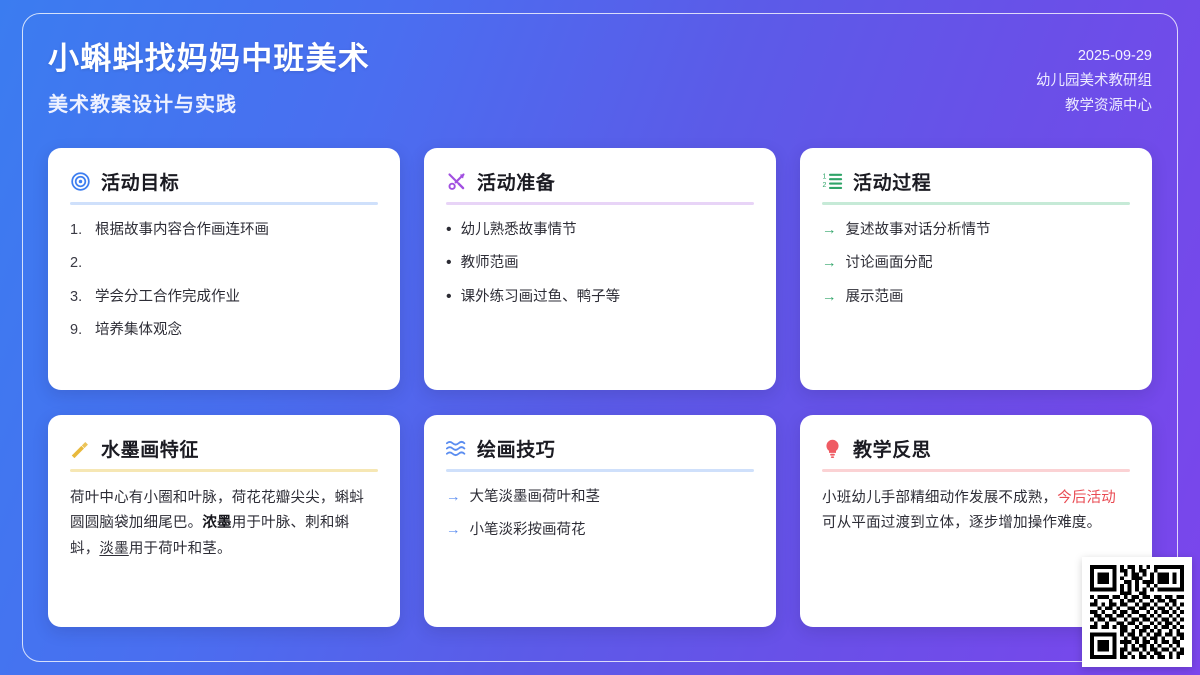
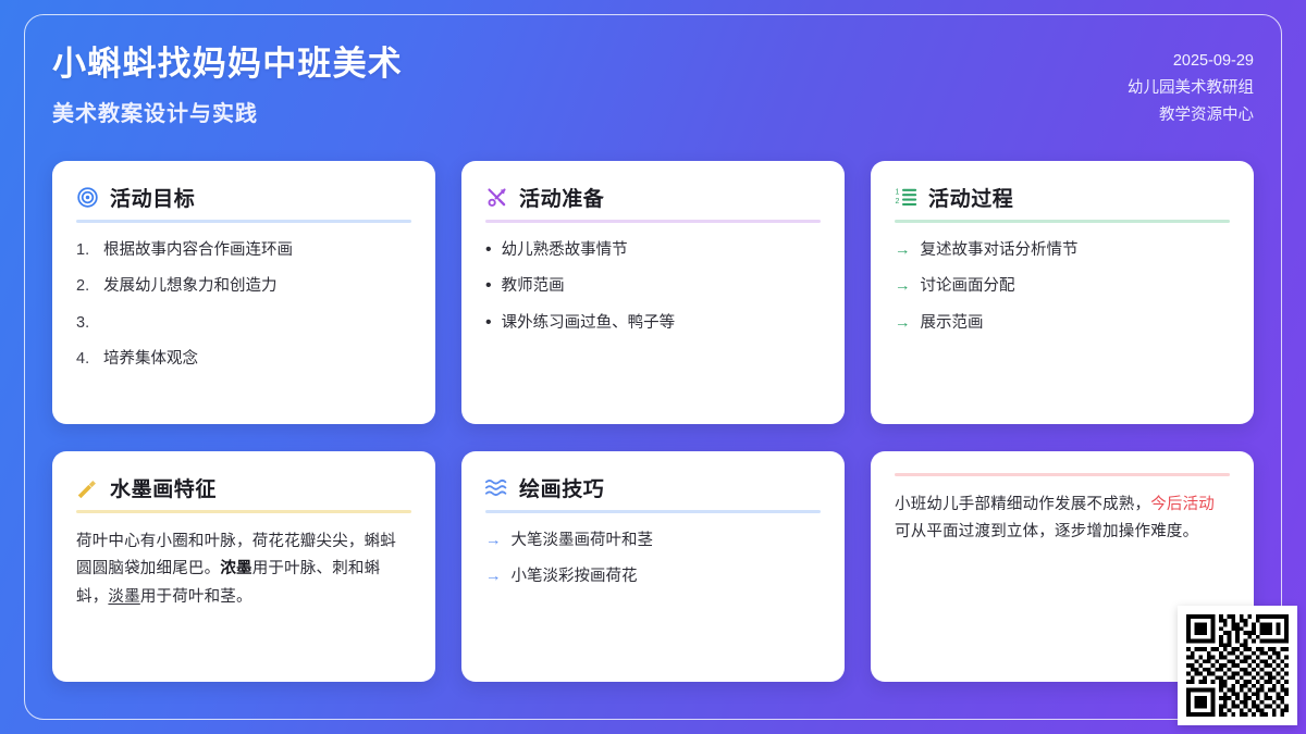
  小蝌蚪找妈妈中班美术
  美术教案设计与实践
  2025-09-29
  幼儿园美术教研组
  教学资源中心
  活动目标
  1.
  根据故事内容合作画连环画
  2.
+ 发展幼儿想象力和创造力
  3.
- 学会分工合作完成作业
- 9.
+ 4.
  培养集体观念
  活动准备
  •
  幼儿熟悉故事情节
  •
  教师范画
  •
  课外练习画过鱼、鸭子等
  活动过程
  →
  复述故事对话分析情节
  →
  讨论画面分配
  →
  展示范画
  水墨画特征
  荷叶中心有小圈和叶脉，荷花花瓣尖尖，蝌蚪圆圆脑袋加细尾巴。浓墨用于叶脉、刺和蝌蚪，淡墨用于荷叶和茎。
  绘画技巧
  →
  大笔淡墨画荷叶和茎
  →
  小笔淡彩按画荷花
- 教学反思
  小班幼儿手部精细动作发展不成熟，今后活动可从平面过渡到立体，逐步增加操作难度。
